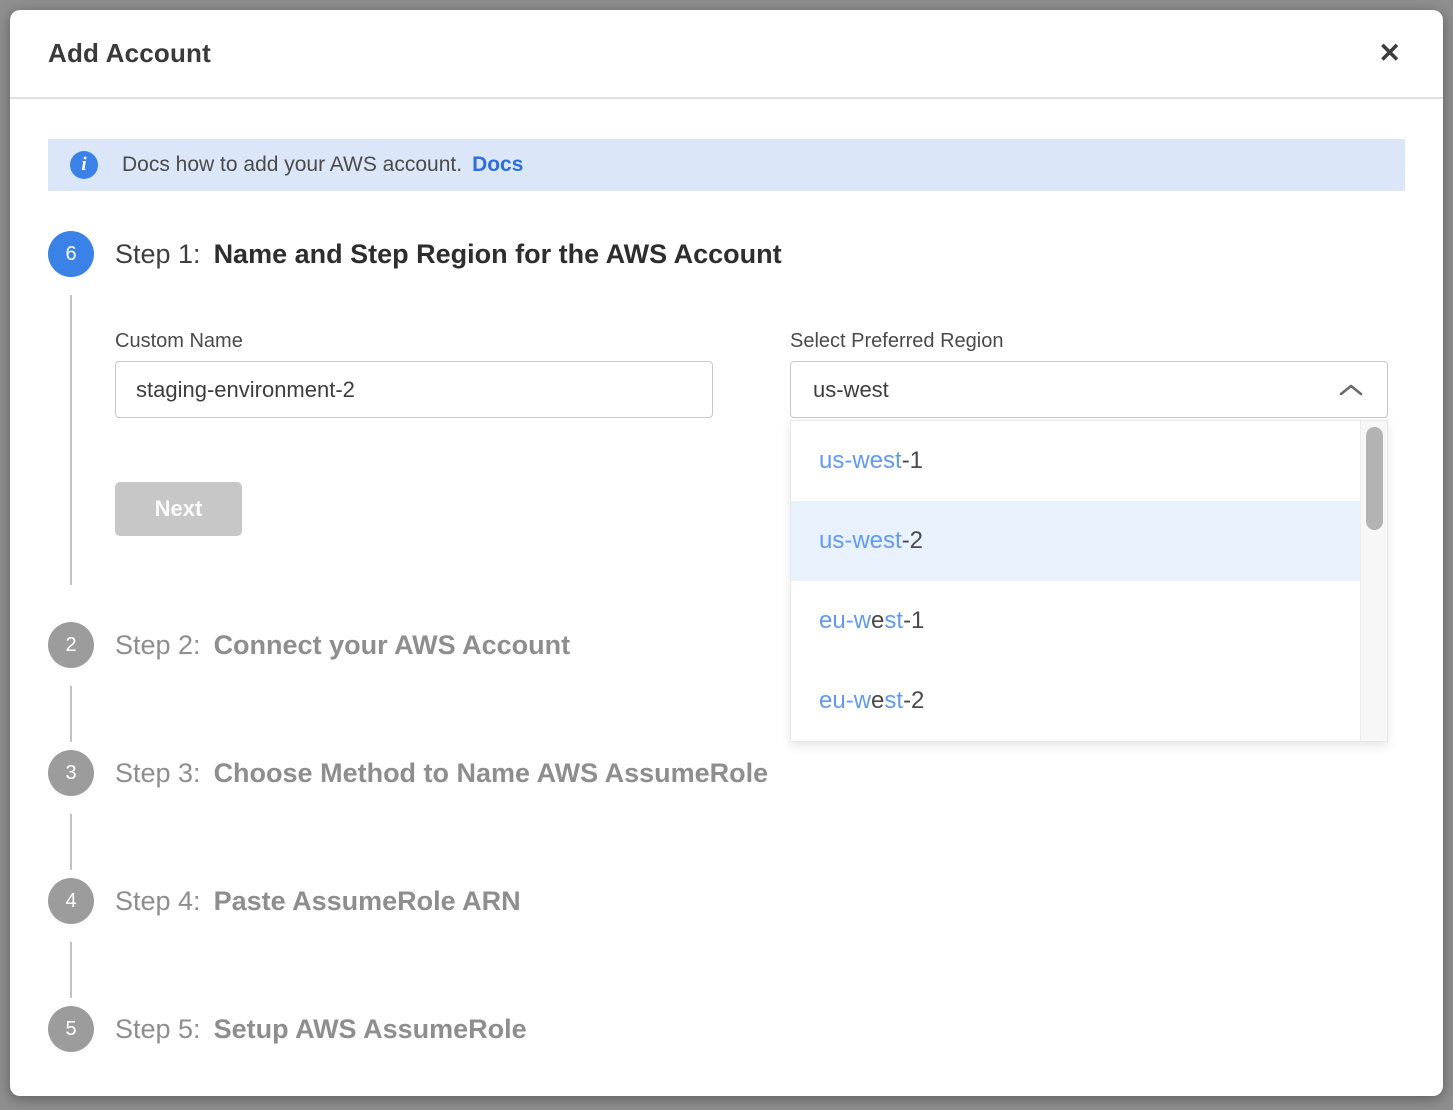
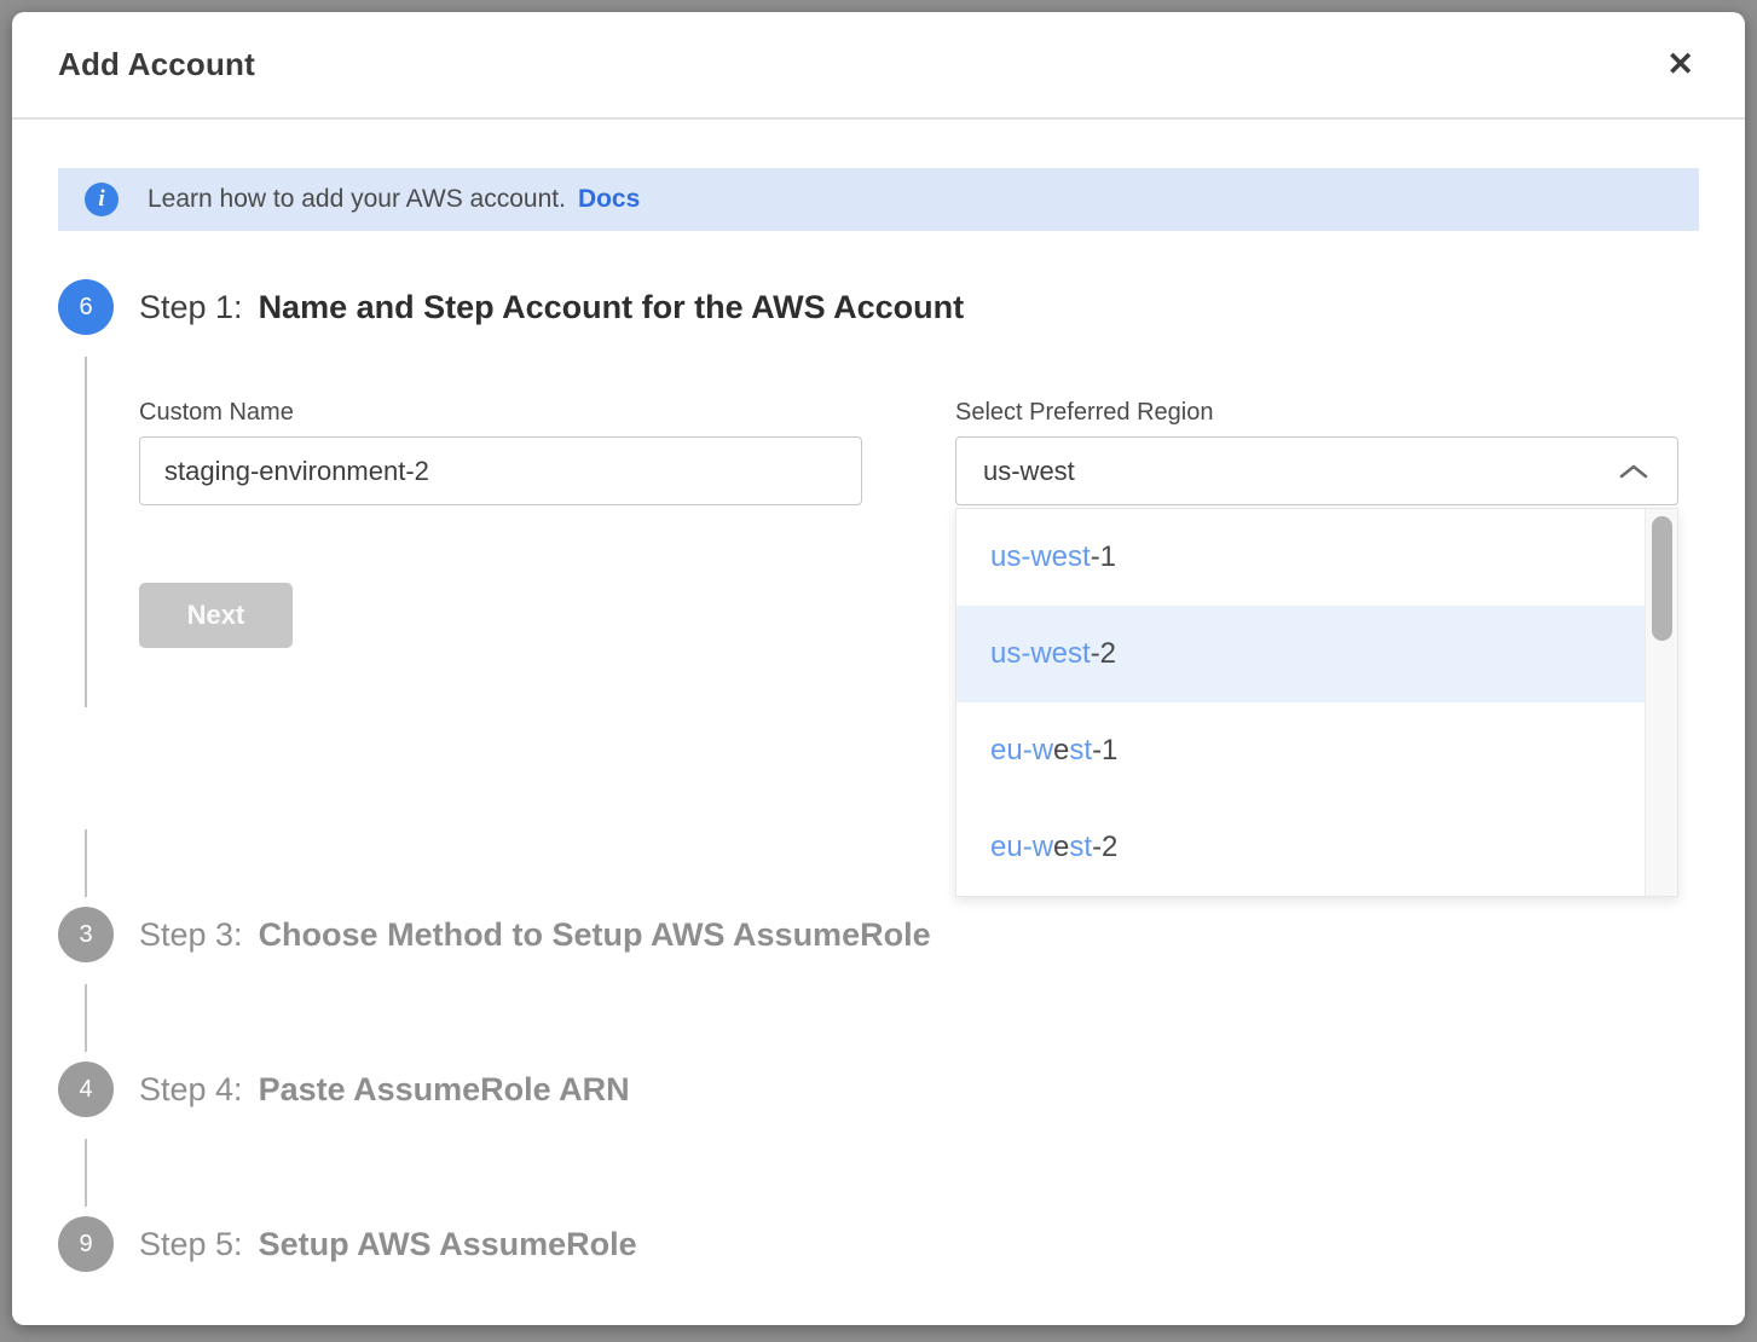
  Add Account
  ✕
  i
- Docs how to add your AWS account.
+ Learn how to add your AWS account.
  Docs
  6
- Step 1: Name and Step Region for the AWS Account
+ Step 1: Name and Step Account for the AWS Account
  Custom Name
  staging-environment-2
  Select Preferred Region
  us-west
  Next
  us-west-1
  us-west-2
  eu-west-1
  eu-west-2
- 2
- Step 2: Connect your AWS Account
  3
- Step 3: Choose Method to Name AWS AssumeRole
+ Step 3: Choose Method to Setup AWS AssumeRole
  4
  Step 4: Paste AssumeRole ARN
- 5
+ 9
  Step 5: Setup AWS AssumeRole
